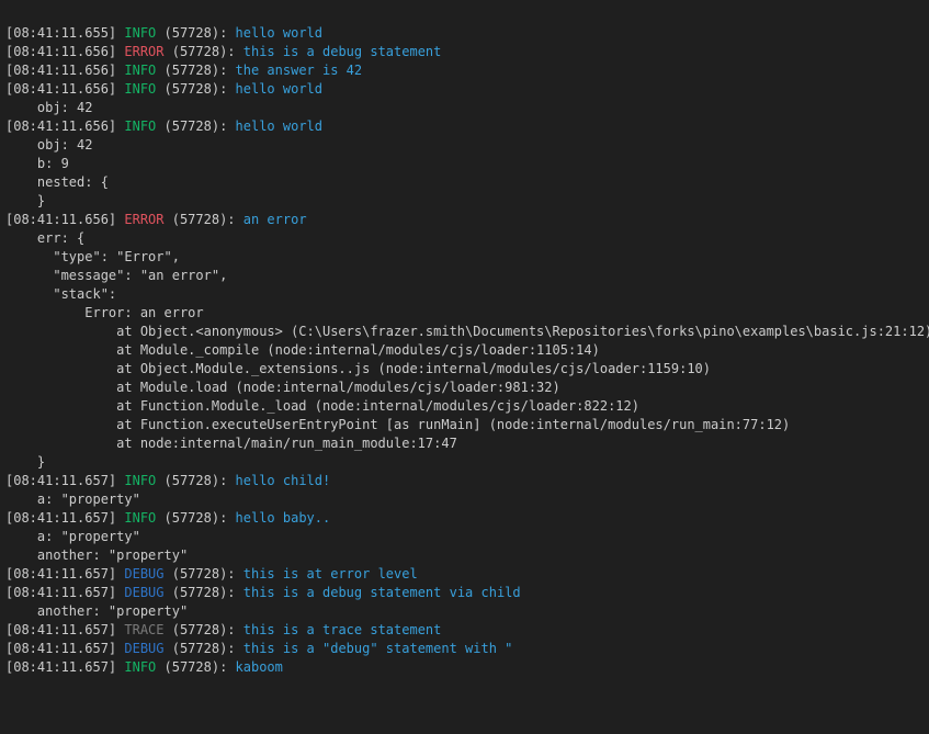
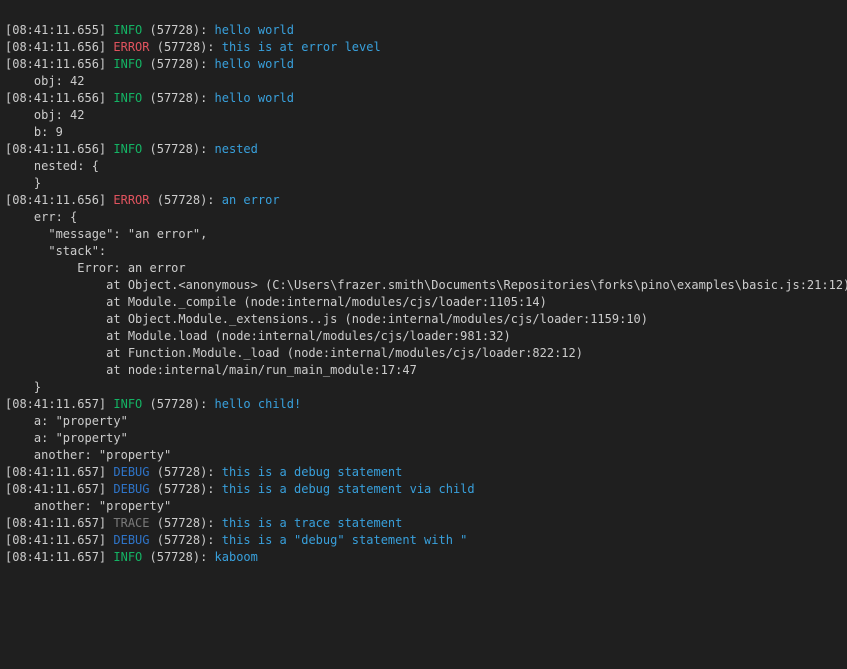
  [08:41:11.655] INFO (57728): hello world
- [08:41:11.656] ERROR (57728): this is a debug statement
+ [08:41:11.656] ERROR (57728): this is at error level
- [08:41:11.656] INFO (57728): the answer is 42
  [08:41:11.656] INFO (57728): hello world
  obj: 42
  [08:41:11.656] INFO (57728): hello world
  obj: 42
  b: 9
+ [08:41:11.656] INFO (57728): nested
  nested: {
  }
  [08:41:11.656] ERROR (57728): an error
  err: {
- "type": "Error",
  "message": "an error",
  "stack":
  Error: an error
  at Object.<anonymous> (C:\Users\frazer.smith\Documents\Repositories\forks\pino\examples\basic.js:21:12
  at Module._compile (node:internal/modules/cjs/loader:1105:14)
  at Object.Module._extensions..js (node:internal/modules/cjs/loader:1159:10)
  at Module.load (node:internal/modules/cjs/loader:981:32)
  at Function.Module._load (node:internal/modules/cjs/loader:822:12)
- at Function.executeUserEntryPoint [as runMain] (node:internal/modules/run_main:77:12)
  at node:internal/main/run_main_module:17:47
  }
  [08:41:11.657] INFO (57728): hello child!
  a: "property"
- [08:41:11.657] INFO (57728): hello baby..
  a: "property"
  another: "property"
- [08:41:11.657] DEBUG (57728): this is at error level
+ [08:41:11.657] DEBUG (57728): this is a debug statement
  [08:41:11.657] DEBUG (57728): this is a debug statement via child
  another: "property"
  [08:41:11.657] TRACE (57728): this is a trace statement
  [08:41:11.657] DEBUG (57728): this is a "debug" statement with "
  [08:41:11.657] INFO (57728): kaboom
